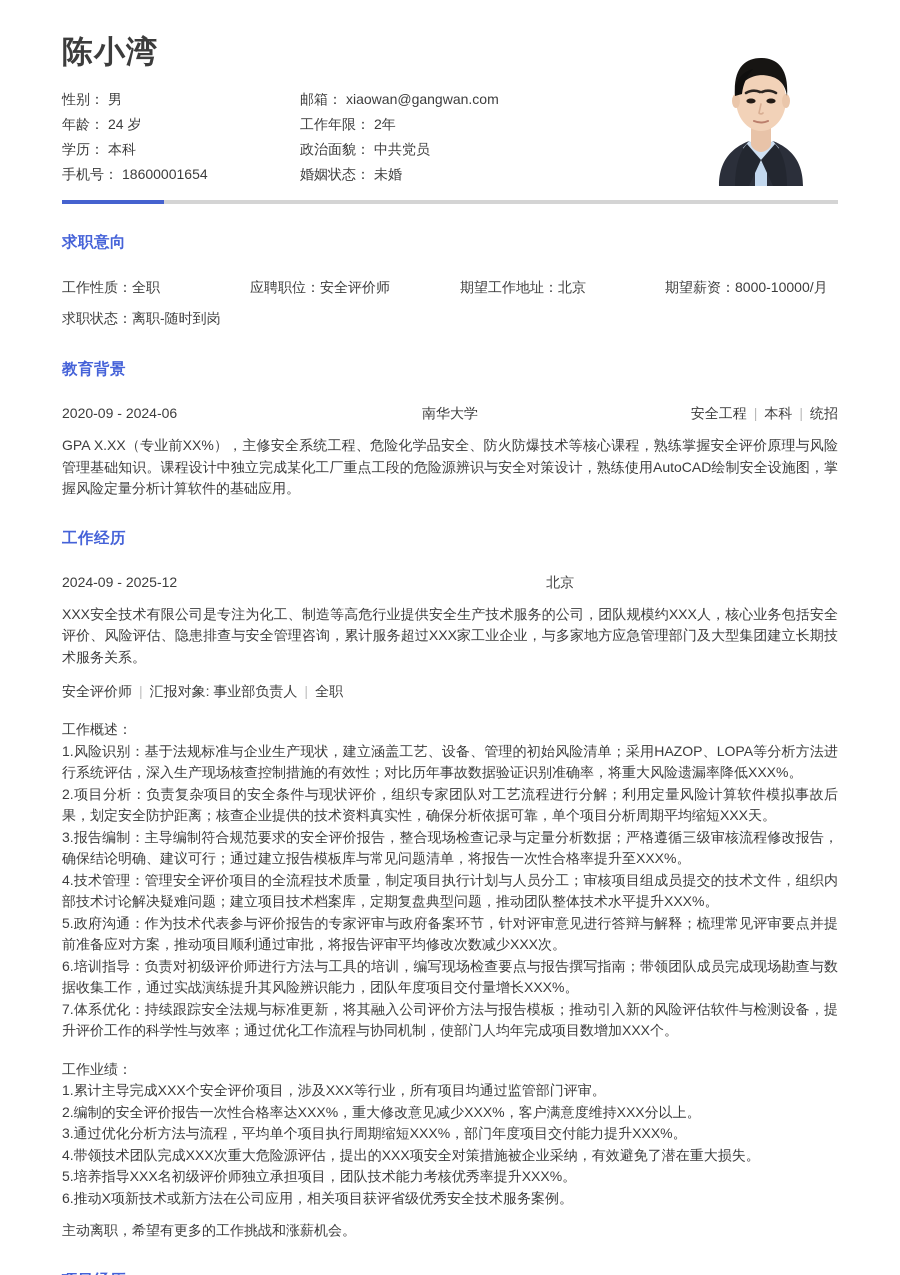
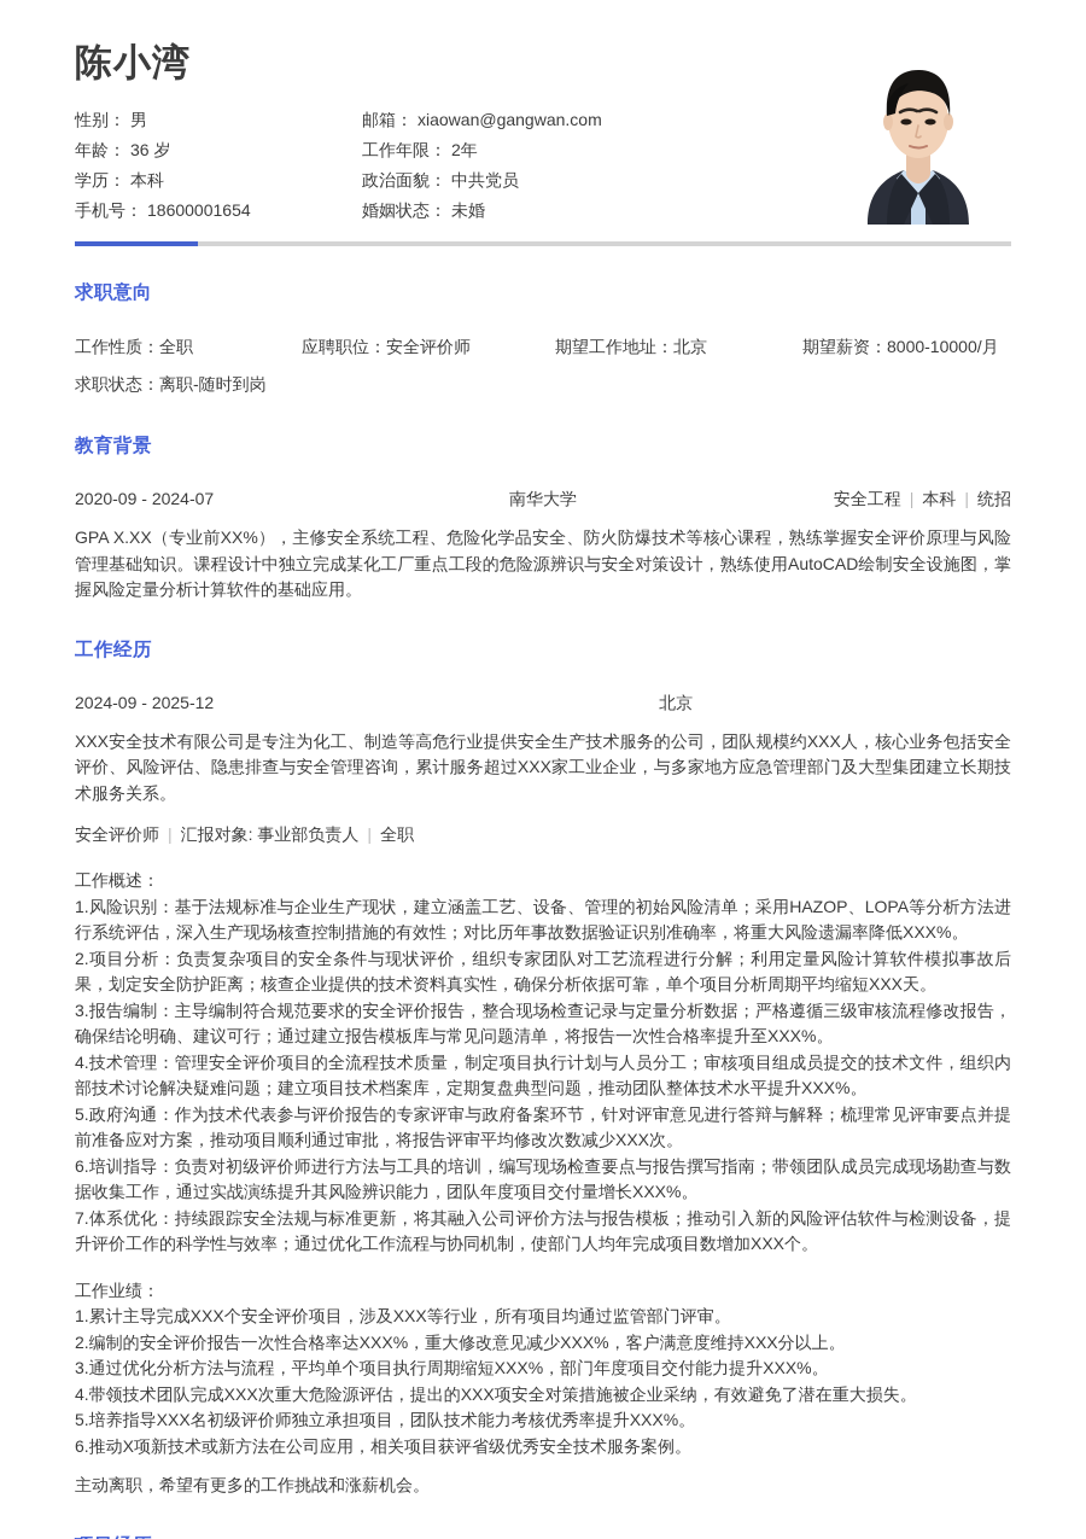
  陈小湾
  性别： 男
  邮箱： xiaowan@gangwan.com
- 年龄： 24 岁
+ 年龄： 36 岁
  工作年限： 2年
  学历： 本科
  政治面貌： 中共党员
  手机号： 18600001654
  婚姻状态： 未婚
  求职意向
  工作性质：全职
  应聘职位：安全评价师
  期望工作地址：北京
  期望薪资：8000-10000/月
  求职状态：离职-随时到岗
  教育背景
- 2020-09 - 2024-06
+ 2020-09 - 2024-07
  南华大学
  安全工程 | 本科 | 统招
  GPA X.XX（专业前XX%），主修安全系统工程、危险化学品安全、防火防爆技术等核心课程，熟练掌握安全评价原理与风险管理基础知识。课程设计中独立完成某化工厂重点工段的危险源辨识与安全对策设计，熟练使用AutoCAD绘制安全设施图，掌握风险定量分析计算软件的基础应用。
  工作经历
  2024-09 - 2025-12
  北京
  XXX安全技术有限公司是专注为化工、制造等高危行业提供安全生产技术服务的公司，团队规模约XXX人，核心业务包括安全评价、风险评估、隐患排查与安全管理咨询，累计服务超过XXX家工业企业，与多家地方应急管理部门及大型集团建立长期技术服务关系。
  安全评价师 | 汇报对象: 事业部负责人 | 全职
  工作概述：
  1.风险识别：基于法规标准与企业生产现状，建立涵盖工艺、设备、管理的初始风险清单；采用HAZOP、LOPA等分析方法进行系统评估，深入生产现场核查控制措施的有效性；对比历年事故数据验证识别准确率，将重大风险遗漏率降低XXX%。
  2.项目分析：负责复杂项目的安全条件与现状评价，组织专家团队对工艺流程进行分解；利用定量风险计算软件模拟事故后果，划定安全防护距离；核查企业提供的技术资料真实性，确保分析依据可靠，单个项目分析周期平均缩短XXX天。
  3.报告编制：主导编制符合规范要求的安全评价报告，整合现场检查记录与定量分析数据；严格遵循三级审核流程修改报告，确保结论明确、建议可行；通过建立报告模板库与常见问题清单，将报告一次性合格率提升至XXX%。
  4.技术管理：管理安全评价项目的全流程技术质量，制定项目执行计划与人员分工；审核项目组成员提交的技术文件，组织内部技术讨论解决疑难问题；建立项目技术档案库，定期复盘典型问题，推动团队整体技术水平提升XXX%。
  5.政府沟通：作为技术代表参与评价报告的专家评审与政府备案环节，针对评审意见进行答辩与解释；梳理常见评审要点并提前准备应对方案，推动项目顺利通过审批，将报告评审平均修改次数减少XXX次。
  6.培训指导：负责对初级评价师进行方法与工具的培训，编写现场检查要点与报告撰写指南；带领团队成员完成现场勘查与数据收集工作，通过实战演练提升其风险辨识能力，团队年度项目交付量增长XXX%。
  7.体系优化：持续跟踪安全法规与标准更新，将其融入公司评价方法与报告模板；推动引入新的风险评估软件与检测设备，提升评价工作的科学性与效率；通过优化工作流程与协同机制，使部门人均年完成项目数增加XXX个。
  工作业绩：
  1.累计主导完成XXX个安全评价项目，涉及XXX等行业，所有项目均通过监管部门评审。
  2.编制的安全评价报告一次性合格率达XXX%，重大修改意见减少XXX%，客户满意度维持XXX分以上。
  3.通过优化分析方法与流程，平均单个项目执行周期缩短XXX%，部门年度项目交付能力提升XXX%。
  4.带领技术团队完成XXX次重大危险源评估，提出的XXX项安全对策措施被企业采纳，有效避免了潜在重大损失。
  5.培养指导XXX名初级评价师独立承担项目，团队技术能力考核优秀率提升XXX%。
  6.推动X项新技术或新方法在公司应用，相关项目获评省级优秀安全技术服务案例。
  主动离职，希望有更多的工作挑战和涨薪机会。
